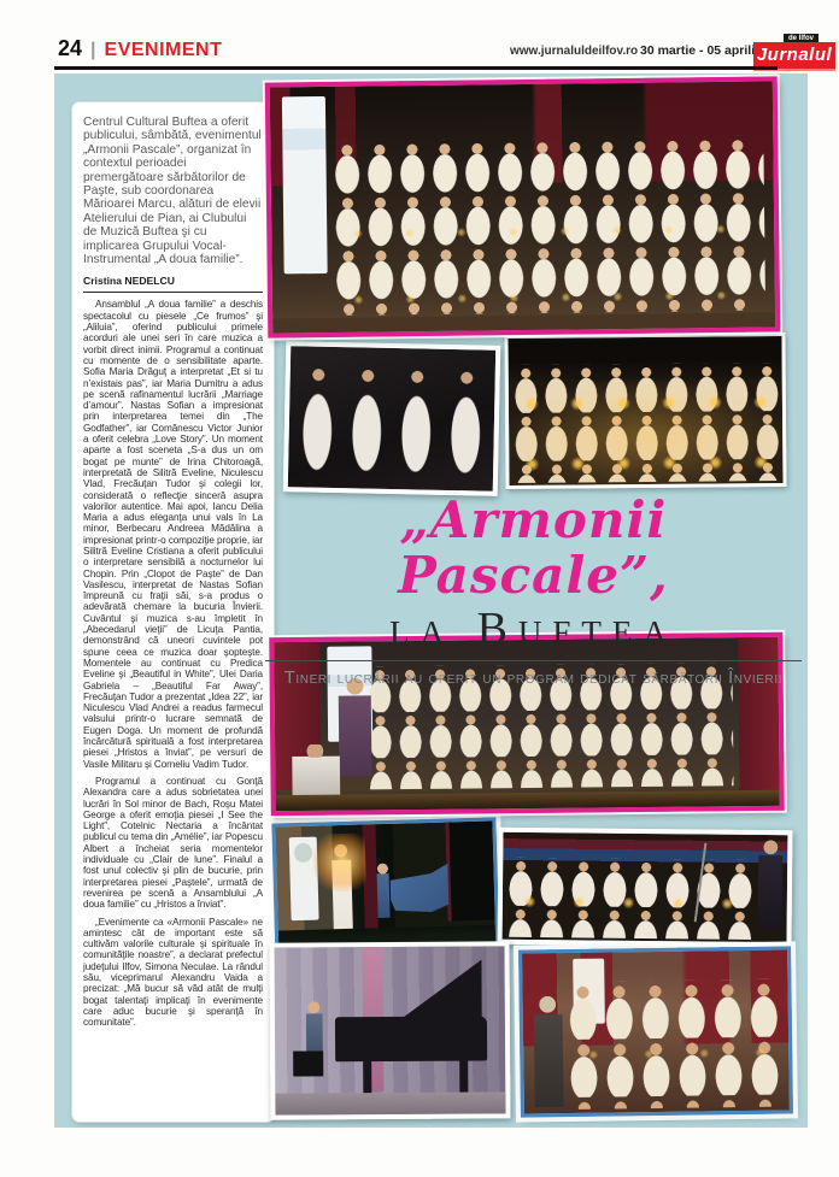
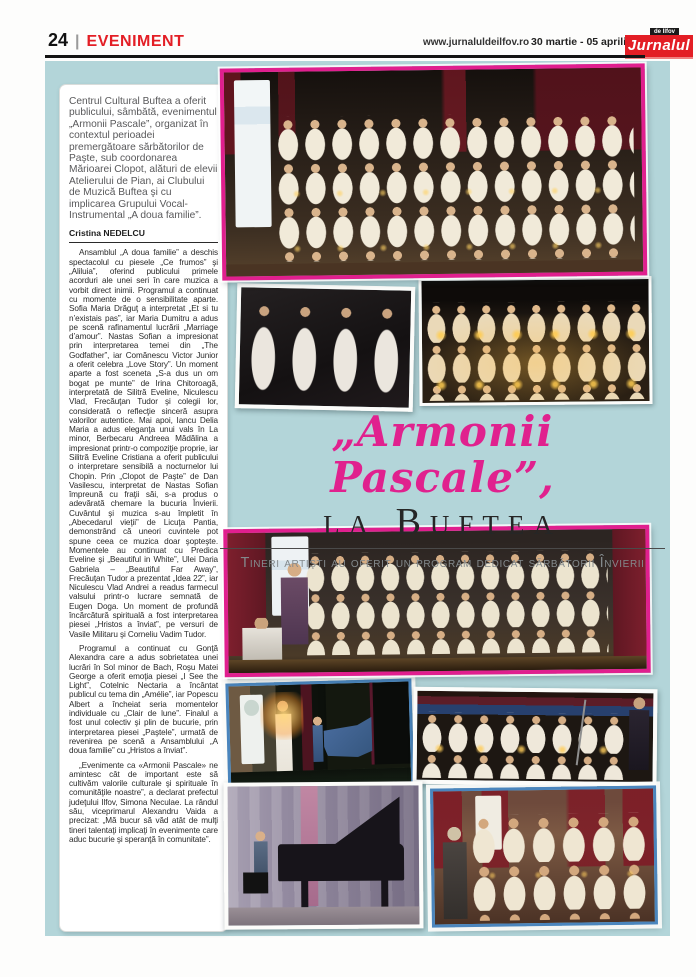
  24
  |
  EVENIMENT
  www.jurnaluldeilfov.ro
  30 martie - 05 april
  Jurnalul
- Centrul Cultural Buftea a oferit publicului, sâmbătă, evenimentul „Armonii Pascale”, organizat în contextul perioadei premergătoare sărbătorilor de Paşte, sub coordonarea Mărioarei Marcu, alături de elevii Atelierului de Pian, ai Clubului de Muzică Buftea şi cu implicarea Grupului Vocal-Instrumental „A doua familie”.
+ Centrul Cultural Buftea a oferit publicului, sâmbătă, evenimentul „Armonii Pascale”, organizat în contextul perioadei premergătoare sărbătorilor de Paşte, sub coordonarea Mărioarei Clopot, alături de elevii Atelierului de Pian, ai Clubului de Muzică Buftea şi cu implicarea Grupului Vocal-Instrumental „A doua familie”.
  Cristina NEDELCU
  Ansamblul „A doua familie” a deschis spectacolul cu piesele „Ce frumos” şi „Aliluia”, oferind publicului primele acorduri ale unei seri în care muzica a vorbit direct inimii. Programul a continuat cu momente de o sensibilitate aparte. Sofia Maria Drăguţ a interpretat „Et si tu n’existais pas”, iar Maria Dumitru a adus pe scenă rafinamentul lucrării „Marriage d’amour”. Nastas Sofian a impresionat prin interpretarea temei din „The Godfather”, iar Comănescu Victor Junior a oferit celebra „Love Story”. Un moment aparte a fost sceneta „S-a dus un om bogat pe munte” de Irina Chitoroagă, interpretată de Silitră Eveline, Niculescu Vlad, Frecăuţan Tudor şi colegii lor, considerată o reflecţie sinceră asupra valorilor autentice. Mai apoi, Iancu Delia Maria a adus eleganţa unui vals în La minor, Berbecaru Andreea Mădălina a impresionat printr-o compoziţie proprie, iar Silitră Eveline Cristiana a oferit publicului o interpretare sensibilă a nocturnelor lui Chopin. Prin „Clopot de Paşte” de Dan Vasilescu, interpretat de Nastas Sofian împreună cu fraţii săi, s-a produs o adevărată chemare la bucuria Învierii. Cuvântul şi muzica s-au împletit în „Abecedarul vieţii” de Licuţa Pantia, demonstrând că uneori cuvintele pot spune ceea ce muzica doar şopteşte. Momentele au continuat cu Predica Eveline şi „Beautiful in White”, Ulei Daria Gabriela – „Beautiful Far Away”, Frecăuţan Tudor a prezentat „Idea 22”, iar Niculescu Vlad Andrei a readus farmecul valsului printr-o lucrare semnată de Eugen Doga. Un moment de profundă încărcătură spirituală a fost interpretarea piesei „Hristos a înviat”, pe versuri de Vasile Militaru şi Corneliu Vadim Tudor.
  Programul a continuat cu Gonţă Alexandra care a adus sobrietatea unei lucrări în Sol minor de Bach, Roşu Matei George a oferit emoţia piesei „I See the Light”, Cotelnic Nectaria a încântat publicul cu tema din „Amélie”, iar Popescu Albert a încheiat seria momentelor individuale cu „Clair de lune”. Finalul a fost unul colectiv şi plin de bucurie, prin interpretarea piesei „Paştele”, urmată de revenirea pe scenă a Ansamblului „A doua familie” cu „Hristos a înviat”.
- „Evenimente ca «Armonii Pascale» ne amintesc cât de important este să cultivăm valorile culturale şi spirituale în comunităţile noastre”, a declarat prefectul judeţului Ilfov, Simona Neculae. La rândul său, viceprimarul Alexandru Vaida a precizat: „Mă bucur să văd atât de mulţi bogat talentaţi implicaţi în evenimente care aduc bucurie şi speranţă în comunitate”.
+ „Evenimente ca «Armonii Pascale» ne amintesc cât de important este să cultivăm valorile culturale şi spirituale în comunităţile noastre”, a declarat prefectul judeţului Ilfov, Simona Neculae. La rândul său, viceprimarul Alexandru Vaida a precizat: „Mă bucur să văd atât de mulţi tineri talentaţi implicaţi în evenimente care aduc bucurie şi speranţă în comunitate”.
  „Armonii Pascale”,
  la Buftea
- Tineri lucrării au oferit un program dedicat sărbătorii Învierii
+ Tineri artişti au oferit un program dedicat sărbătorii Învierii
